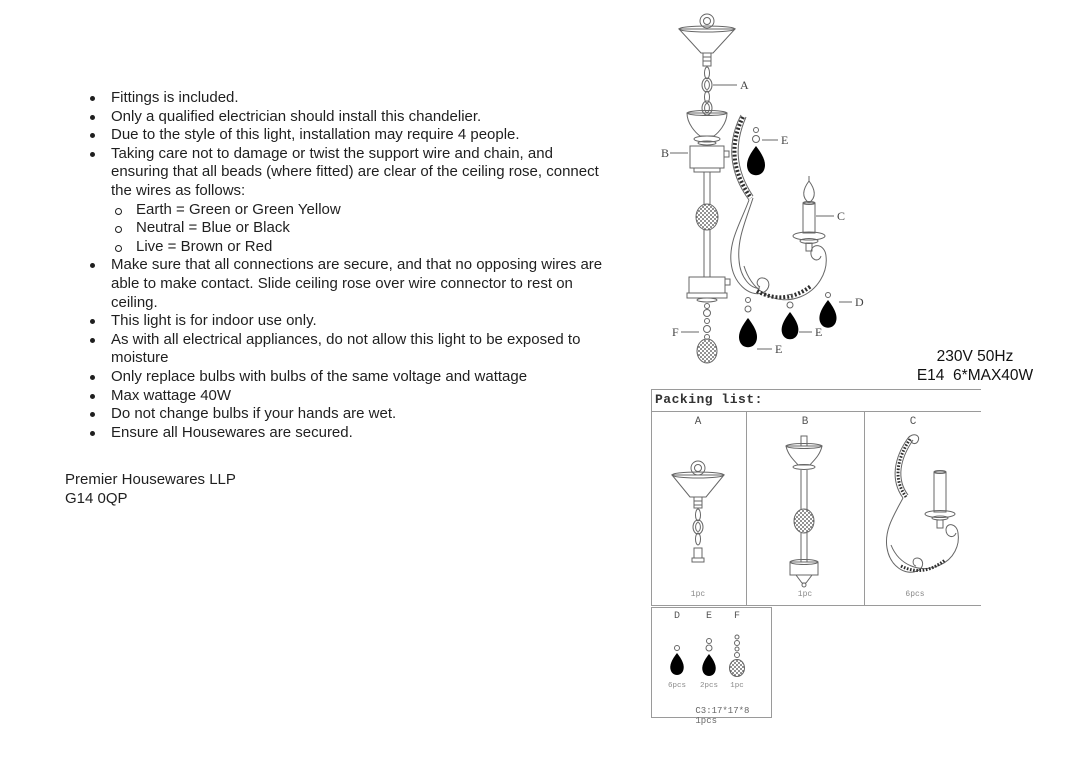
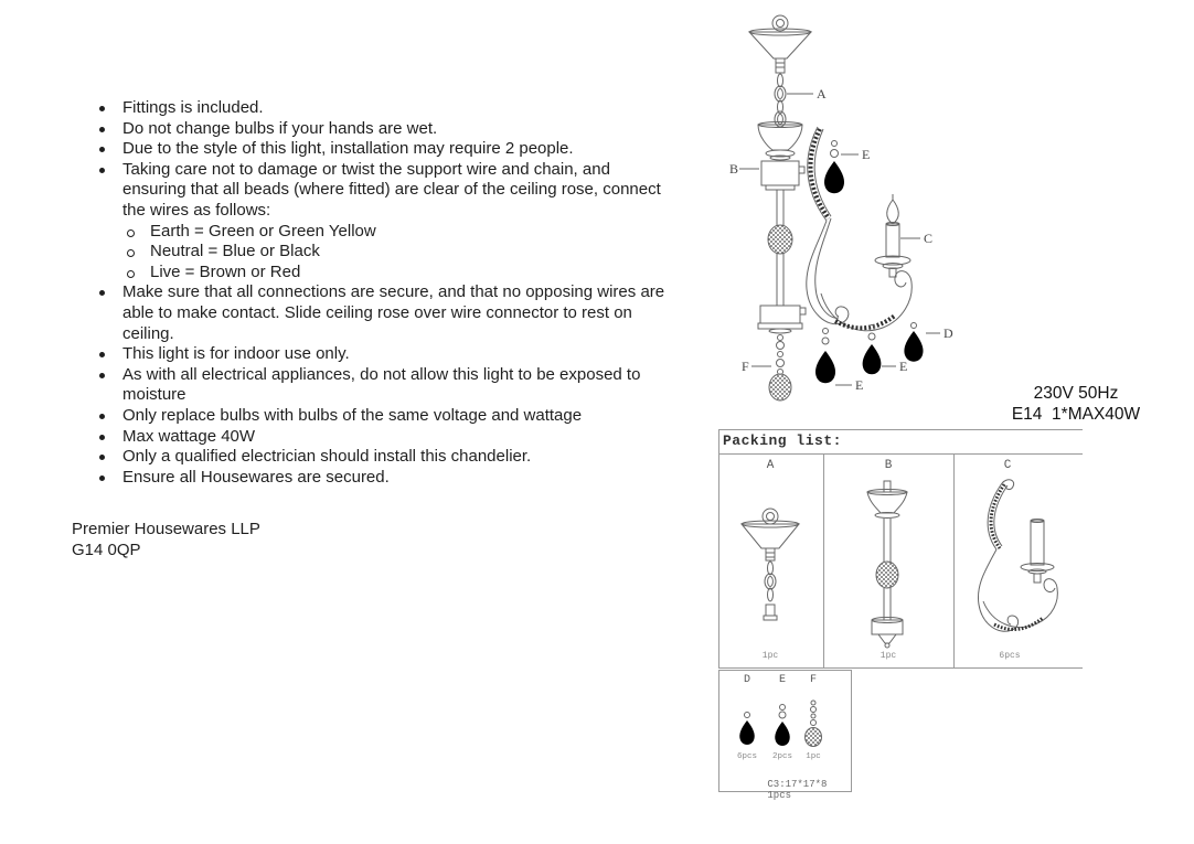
  Fittings is included.
- Only a qualified electrician should install this chandelier.
+ Do not change bulbs if your hands are wet.
- Due to the style of this light, installation may require 4 people.
+ Due to the style of this light, installation may require 2 people.
  Taking care not to damage or twist the support wire and chain, and
  ensuring that all beads (where fitted) are clear of the ceiling rose, connect
  the wires as follows:
  Earth = Green or Green Yellow
  Neutral = Blue or Black
  Live = Brown or Red
  Make sure that all connections are secure, and that no opposing wires are
  able to make contact. Slide ceiling rose over wire connector to rest on
  ceiling.
  This light is for indoor use only.
  As with all electrical appliances, do not allow this light to be exposed to
  moisture
  Only replace bulbs with bulbs of the same voltage and wattage
  Max wattage 40W
- Do not change bulbs if your hands are wet.
+ Only a qualified electrician should install this chandelier.
  Ensure all Housewares are secured.
  Premier Housewares LLP
  G14 0QP
  A
  B
  E
  C
  D
  E
  E
  F
  230V 50Hz
- E14 6*MAX40W
+ E14 1*MAX40W
  Packing list:
  A
  B
  C
  1pc
  1pc
  6pcs
  D
  E
  F
  6pcs
  2pcs
  1pc
  C3:17*17*8 1pcs
